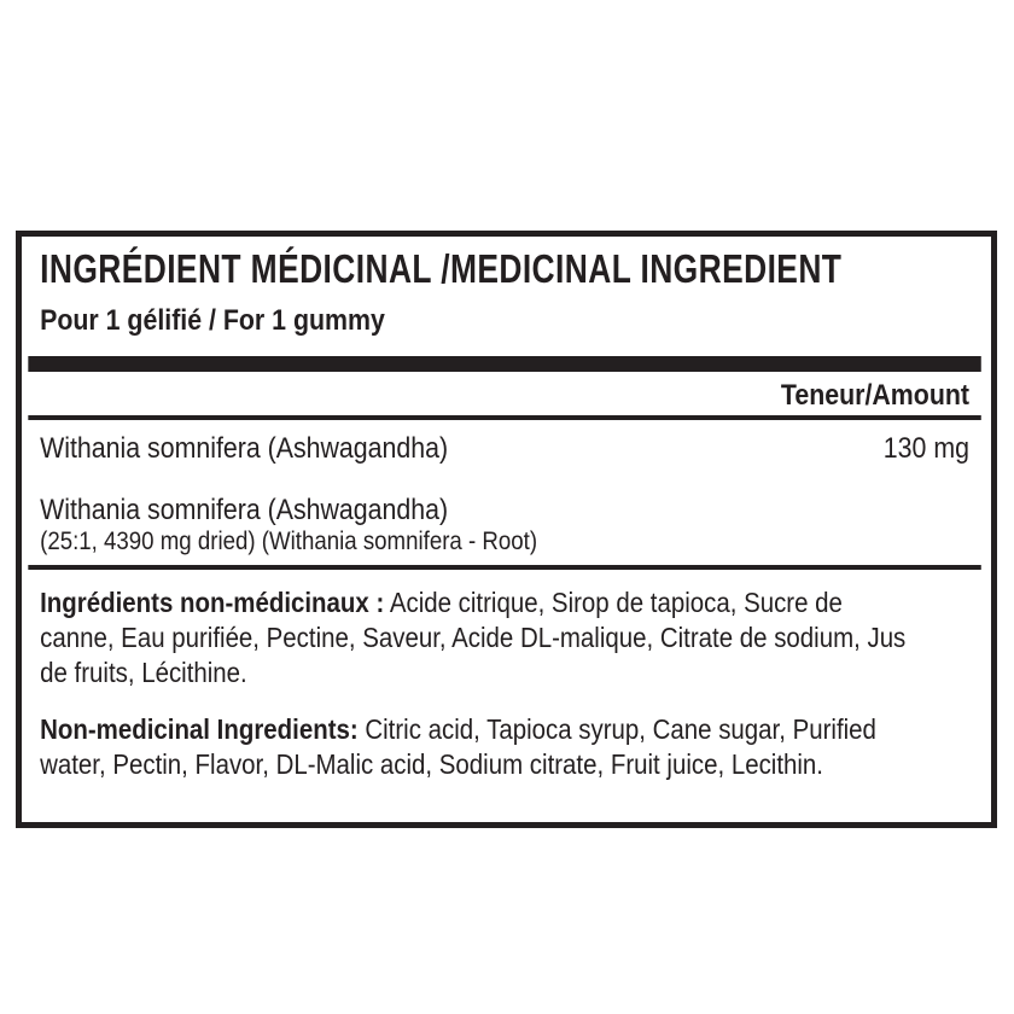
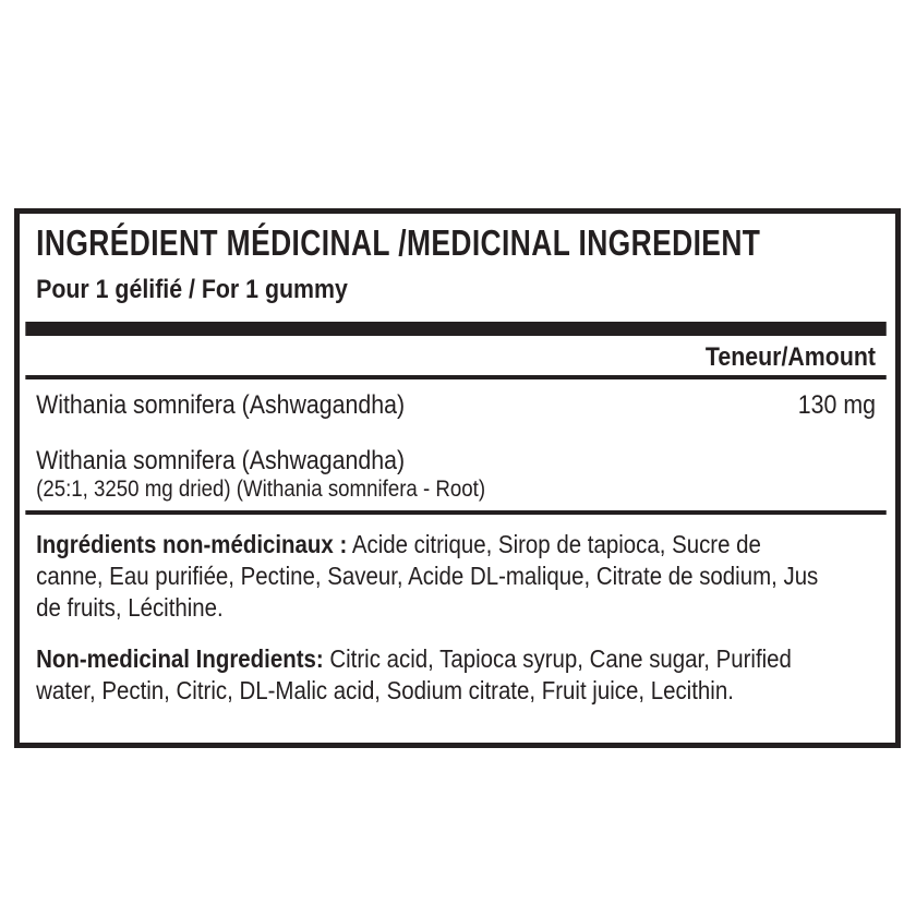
  INGRÉDIENT MÉDICINAL /MEDICINAL INGREDIENT
  Pour 1 gélifié / For 1 gummy
  Teneur/Amount
  Withania somnifera (Ashwagandha)
  130 mg
  Withania somnifera (Ashwagandha)
- (25:1, 4390 mg dried) (Withania somnifera - Root)
+ (25:1, 3250 mg dried) (Withania somnifera - Root)
  Ingrédients non-médicinaux : Acide citrique, Sirop de tapioca, Sucre de
  canne, Eau purifiée, Pectine, Saveur, Acide DL-malique, Citrate de sodium, Jus
  de fruits, Lécithine.
  Non-medicinal Ingredients: Citric acid, Tapioca syrup, Cane sugar, Purified
- water, Pectin, Flavor, DL-Malic acid, Sodium citrate, Fruit juice, Lecithin.
+ water, Pectin, Citric, DL-Malic acid, Sodium citrate, Fruit juice, Lecithin.
